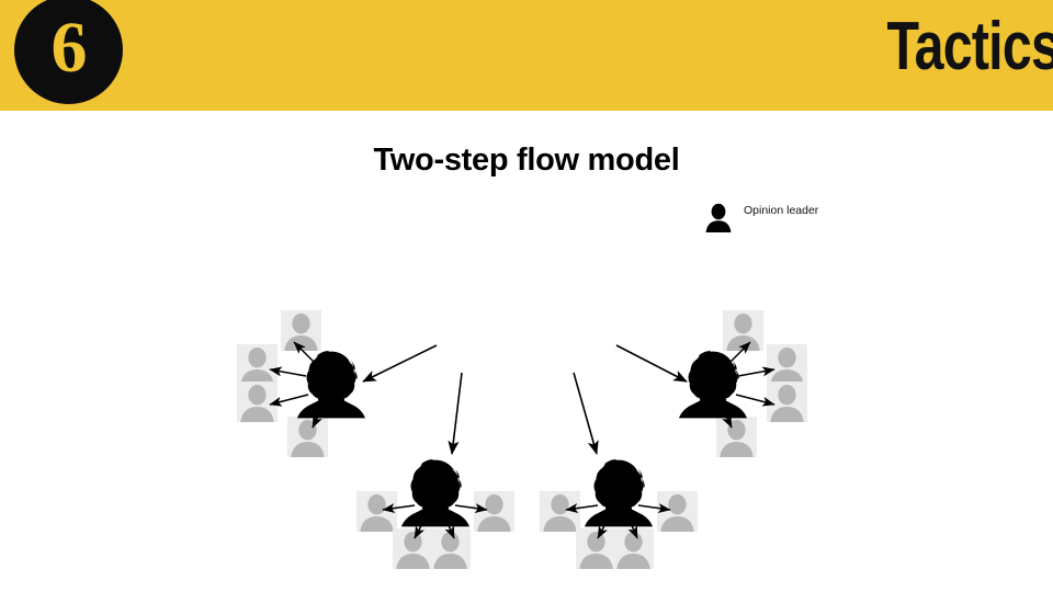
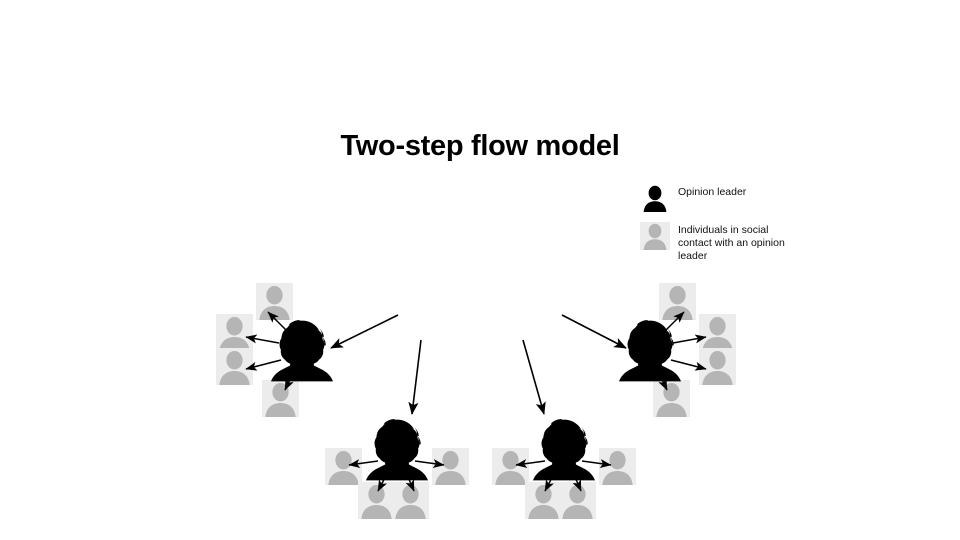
- 6
- Tactics
  Two-step flow model
  Opinion leader
+ Individuals in social contact with an opinion leader
